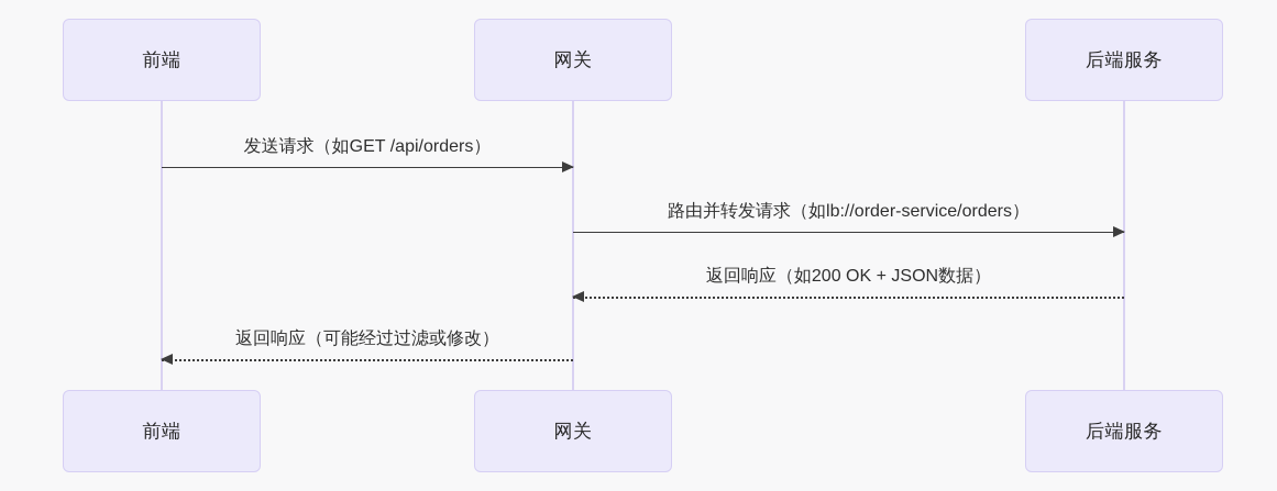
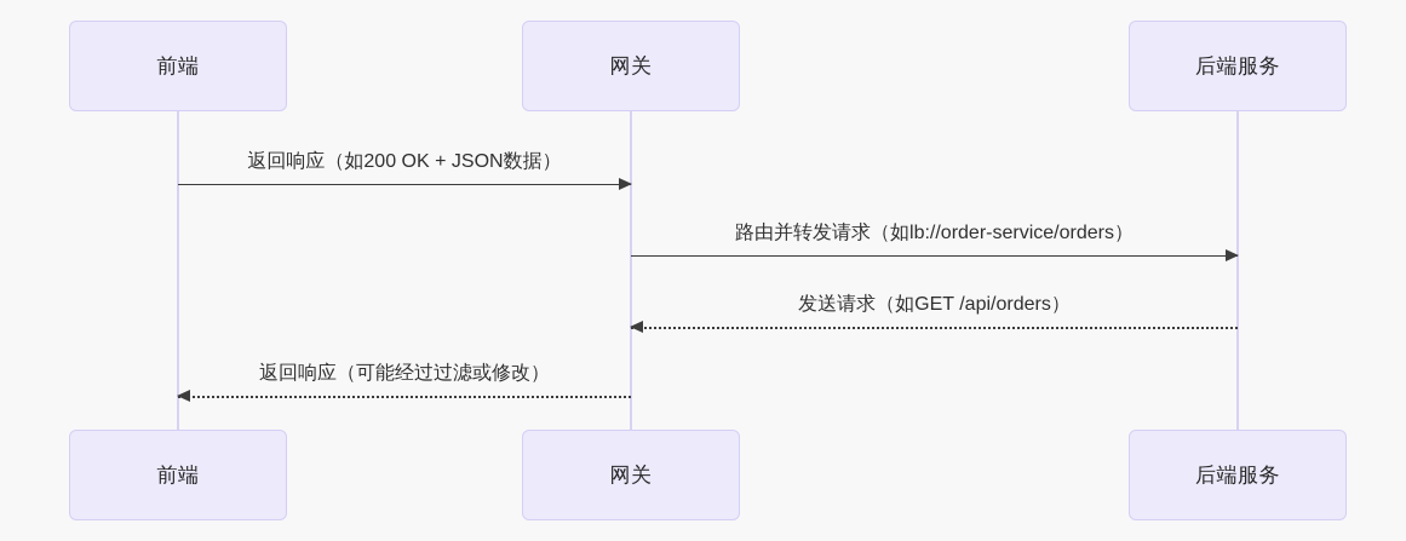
  前端
  网关
  后端服务
  前端
  网关
  后端服务
- 发送请求（如GET /api/orders）
+ 返回响应（如200 OK + JSON数据）
  路由并转发请求（如lb://order-service/orders）
- 返回响应（如200 OK + JSON数据）
+ 发送请求（如GET /api/orders）
  返回响应（可能经过过滤或修改）
